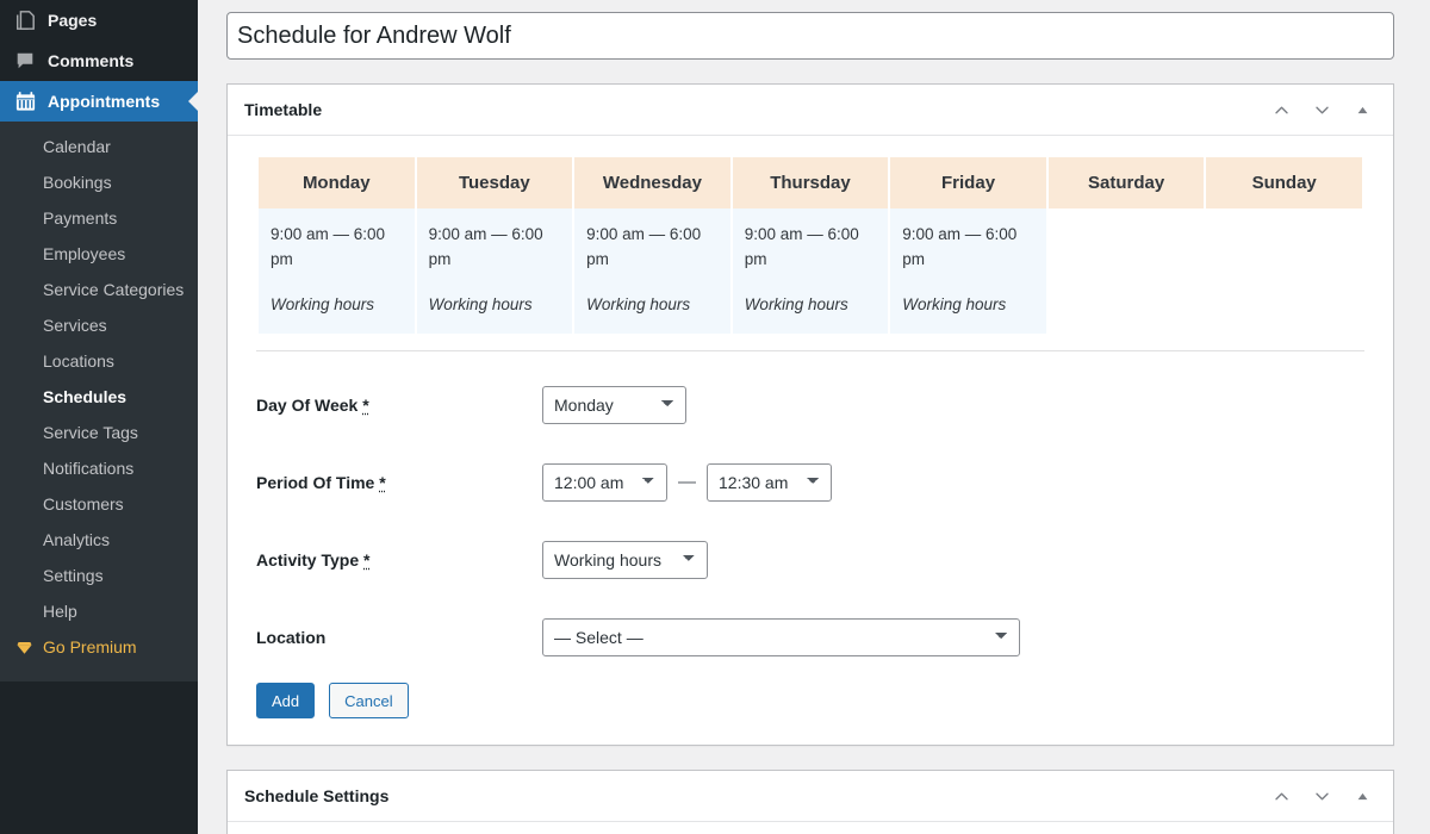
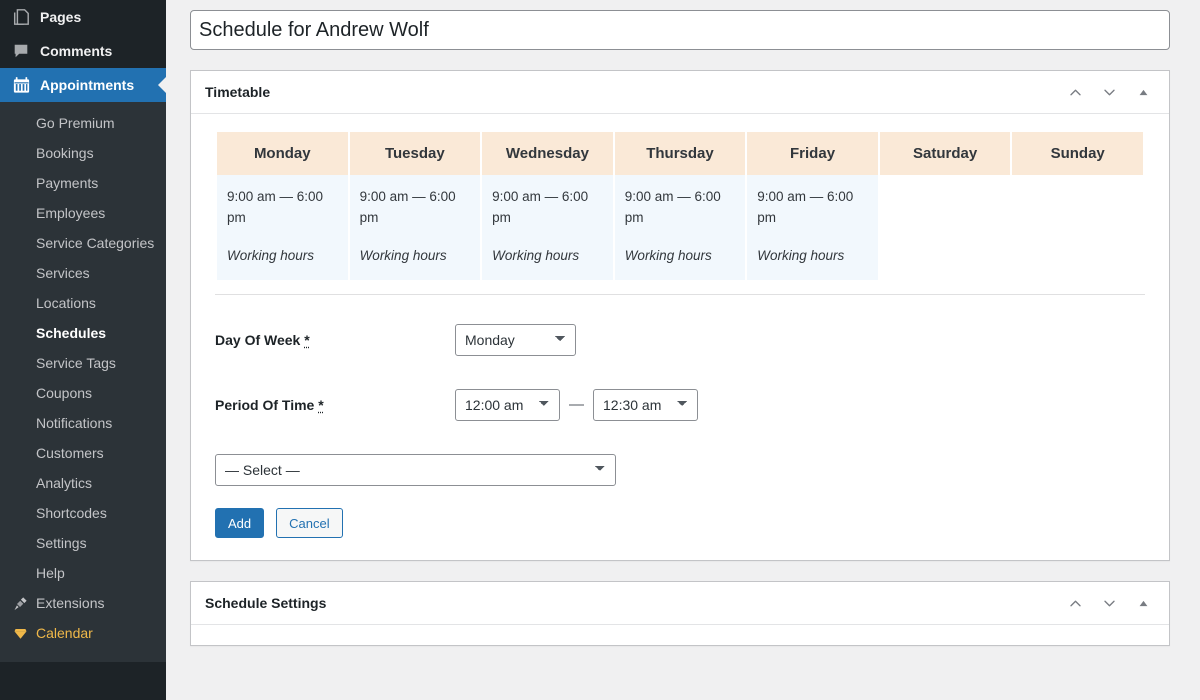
  Pages
  Comments
  Appointments
- Calendar
+ Go Premium
  Bookings
  Payments
  Employees
  Service Categories
  Services
  Locations
  Schedules
  Service Tags
+ Coupons
  Notifications
  Customers
  Analytics
+ Shortcodes
  Settings
  Help
+ Extensions
- Go Premium
+ Calendar
  Schedule for Andrew Wolf
  Timetable
  Monday	Tuesday	Wednesday	Thursday	Friday	Saturday	Sunday
  9:00 am — 6:00 pm Working hours	9:00 am — 6:00 pm Working hours	9:00 am — 6:00 pm Working hours	9:00 am — 6:00 pm Working hours	9:00 am — 6:00 pm Working hours
  Day Of Week *
  Monday
  Period Of Time *
  12:00 am
  —
  12:30 am
- Activity Type *
- Working hours
- Location
  — Select —
  Add
  Cancel
  Schedule Settings
